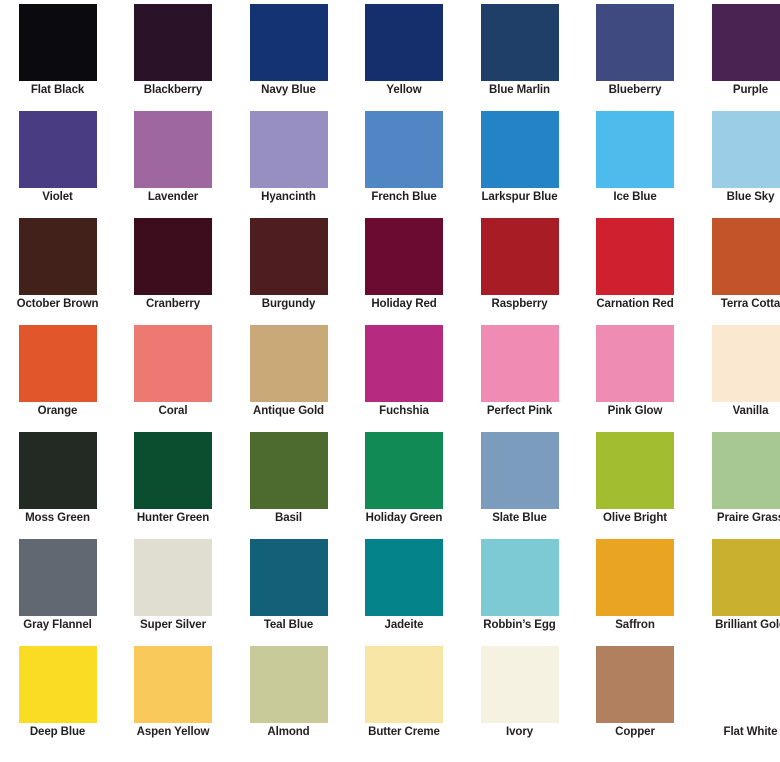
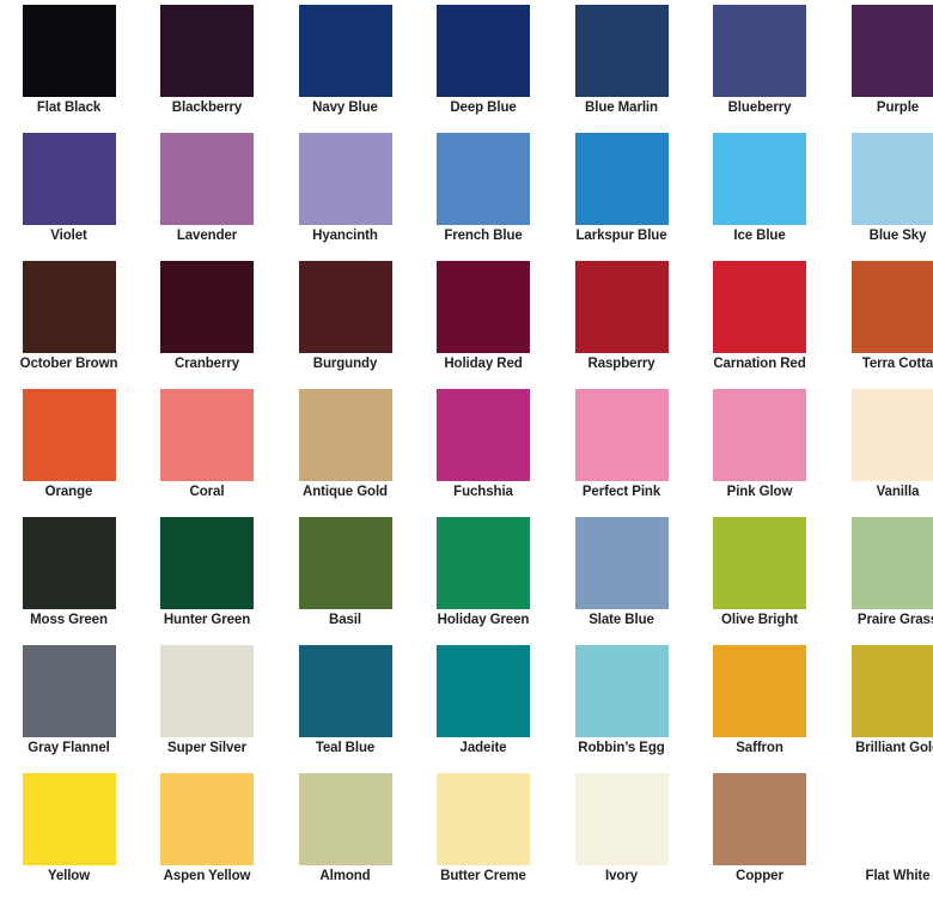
  Flat Black
  Blackberry
  Navy Blue
- Yellow
+ Deep Blue
  Blue Marlin
  Blueberry
  Purple
  Violet
  Lavender
  Hyancinth
  French Blue
  Larkspur Blue
  Ice Blue
  Blue Sky
  October Brown
  Cranberry
  Burgundy
  Holiday Red
  Raspberry
  Carnation Red
  Terra Cotta
  Orange
  Coral
  Antique Gold
  Fuchshia
  Perfect Pink
  Pink Glow
  Vanilla
  Moss Green
  Hunter Green
  Basil
  Holiday Green
  Slate Blue
  Olive Bright
  Praire Gras
  Gray Flannel
  Super Silver
  Teal Blue
  Jadeite
  Robbin’s Egg
  Saffron
  Brilliant Gol
- Deep Blue
+ Yellow
  Aspen Yellow
  Almond
  Butter Creme
  Ivory
  Copper
  Flat White
